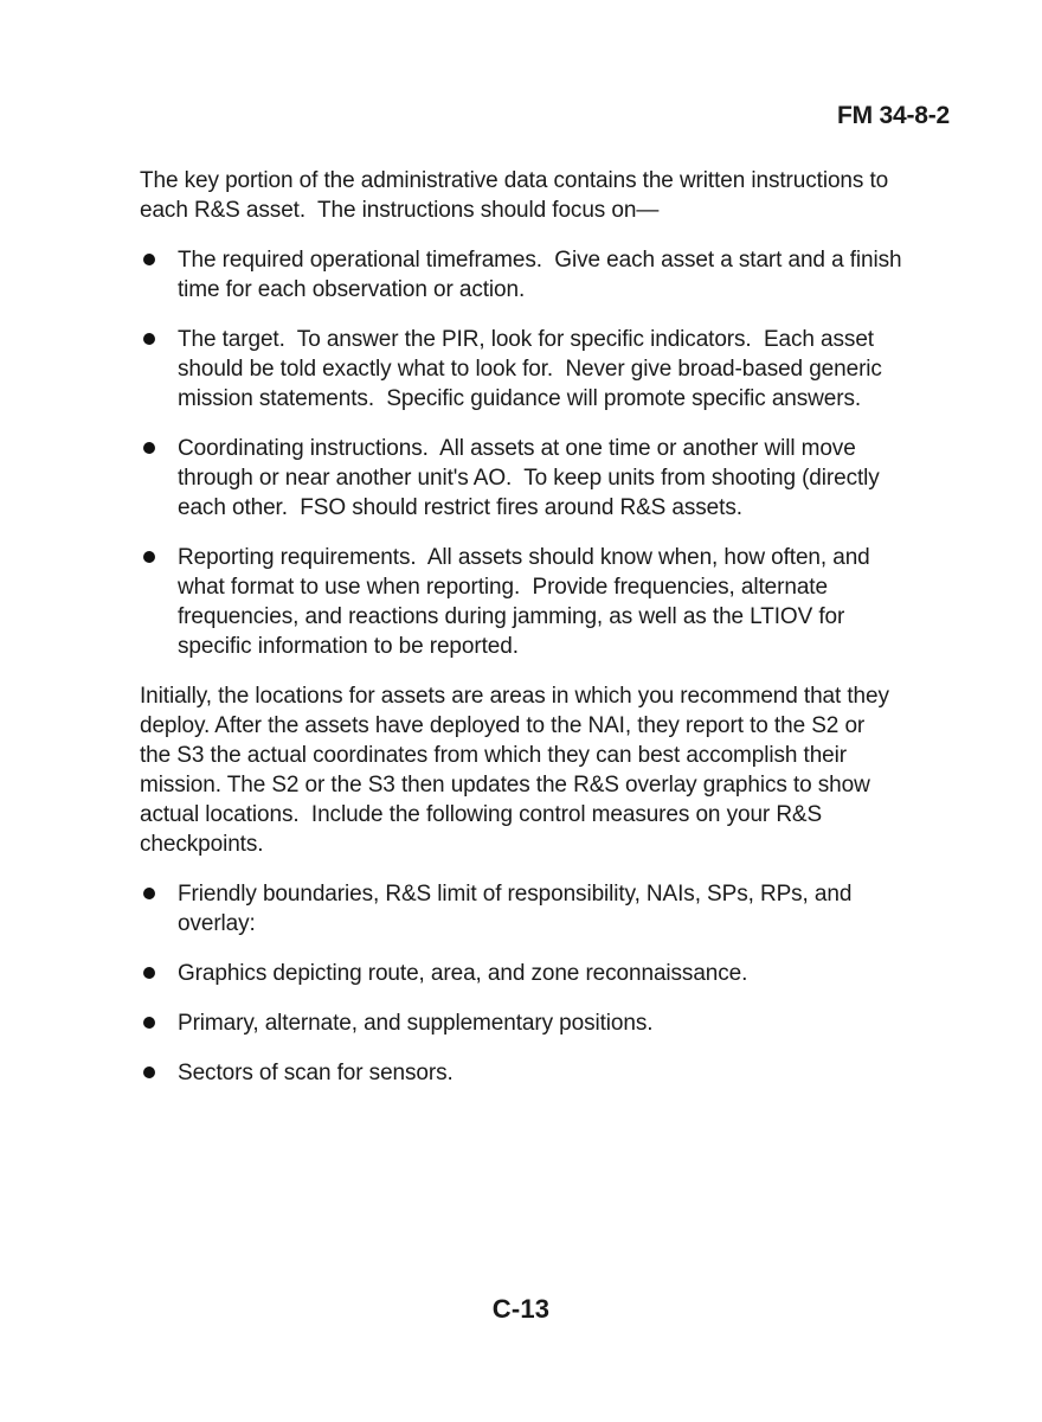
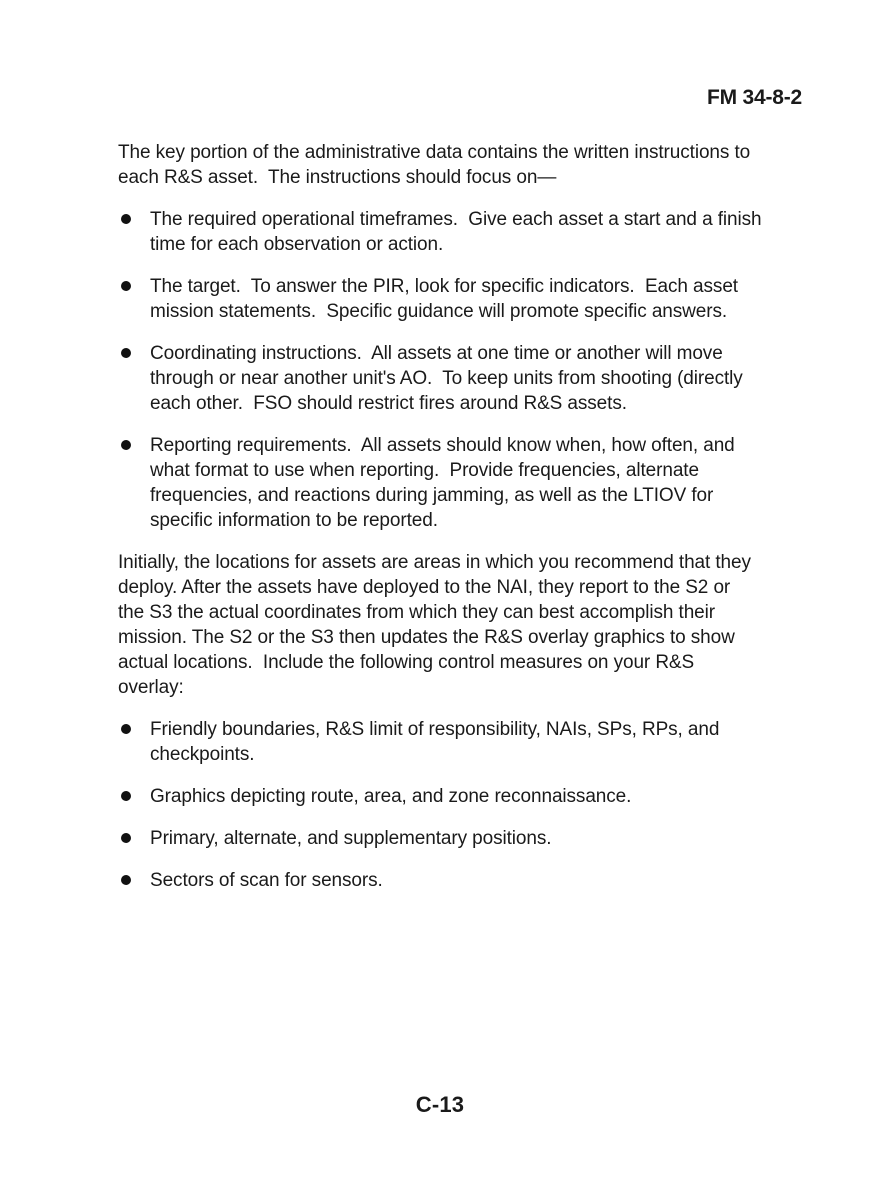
  FM 34-8-2
  The key portion of the administrative data contains the written instructions to
  each R&S asset. The instructions should focus on—
  The required operational timeframes. Give each asset a start and a finish
  time for each observation or action.
  The target. To answer the PIR, look for specific indicators. Each asset
- should be told exactly what to look for. Never give broad-based generic
  mission statements. Specific guidance will promote specific answers.
  Coordinating instructions. All assets at one time or another will move
  through or near another unit's AO. To keep units from shooting (directly
  each other. FSO should restrict fires around R&S assets.
  Reporting requirements. All assets should know when, how often, and
  what format to use when reporting. Provide frequencies, alternate
  frequencies, and reactions during jamming, as well as the LTIOV for
  specific information to be reported.
  Initially, the locations for assets are areas in which you recommend that they
  deploy. After the assets have deployed to the NAI, they report to the S2 or
  the S3 the actual coordinates from which they can best accomplish their
  mission. The S2 or the S3 then updates the R&S overlay graphics to show
  actual locations. Include the following control measures on your R&S
- checkpoints.
+ overlay:
  Friendly boundaries, R&S limit of responsibility, NAIs, SPs, RPs, and
- overlay:
+ checkpoints.
  Graphics depicting route, area, and zone reconnaissance.
  Primary, alternate, and supplementary positions.
  Sectors of scan for sensors.
  C-13
